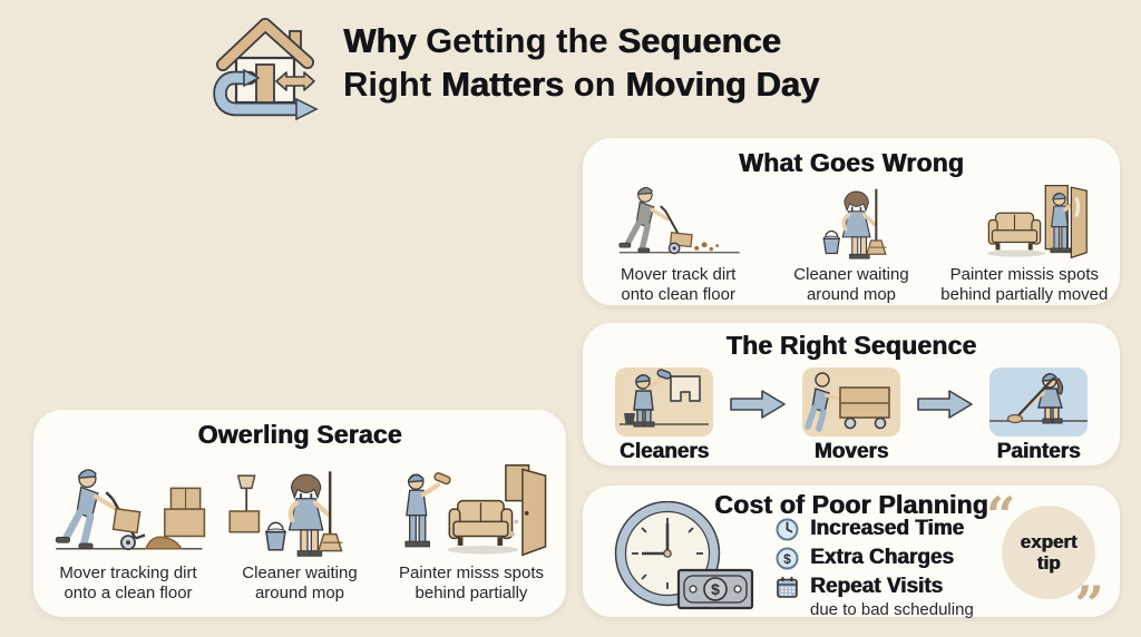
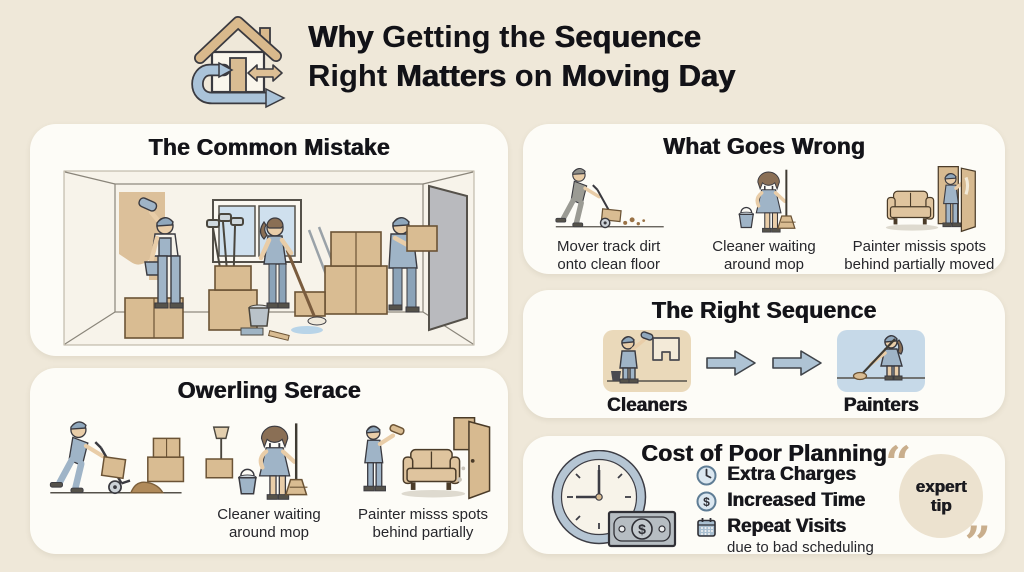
  Why Getting the Sequence
  Right Matters on Moving Day
+ The Common Mistake
  Owerling Serace
- Mover tracking dirt
- onto a clean floor
  Cleaner waiting
  around mop
  Painter misss spots
  behind partially
  What Goes Wrong
  Mover track dirt
  onto clean floor
  Cleaner waiting
  around mop
  Painter missis spots
  behind partially moved
  The Right Sequence
  Cleaners
- Movers
  Painters
  Cost of Poor Planning
  $
- Increased Time
+ Extra Charges
  $
- Extra Charges
+ Increased Time
  Repeat Visits
  due to bad scheduling
  “
  ”
  expert
  tip
